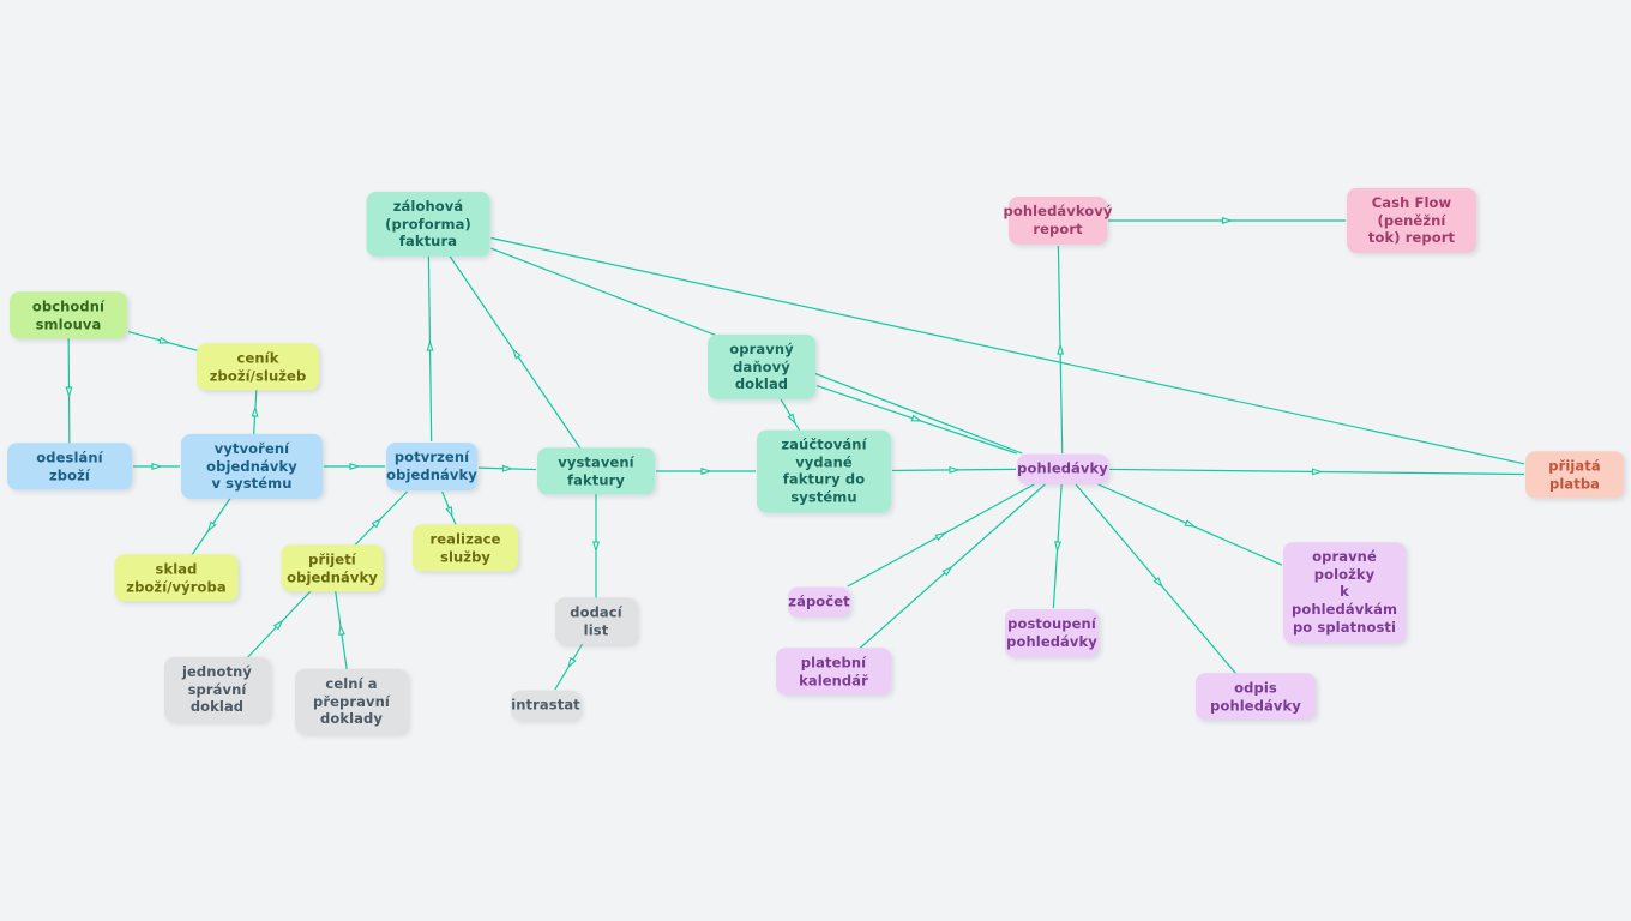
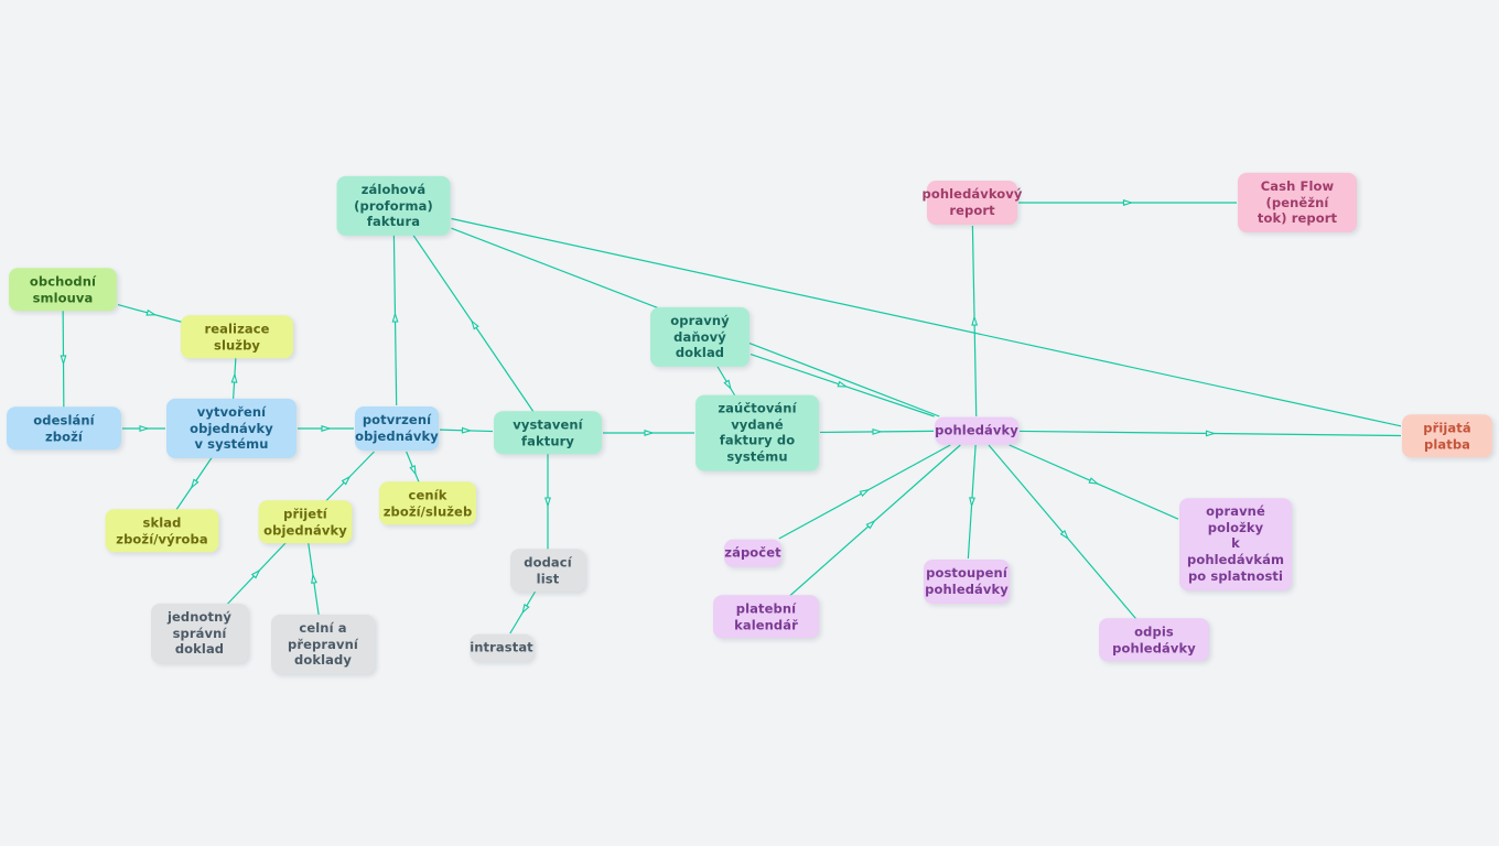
  obchodní smlouva
- ceník zboží/služeb
+ realizace služby
  odeslání zboží
  vytvoření objednávky
  v systému
  potvrzení
  objednávky
  zálohová
  (proforma) faktura
  vystavení faktury
- realizace služby
+ ceník zboží/služeb
  sklad zboží/výroba
  přijetí objednávky
  jednotný
  správní doklad
  celní a přepravní
  doklady
  dodací list
  intrastat
  opravný
  daňový doklad
  zaúčtování vydané
  faktury do systému
  pohledávky
  pohledávkový
  report
  Cash Flow (peněžní
  tok) report
  přijatá platba
  zápočet
  platební kalendář
  postoupení
  pohledávky
  odpis pohledávky
  opravné položky
  k pohledávkám
  po splatnosti
